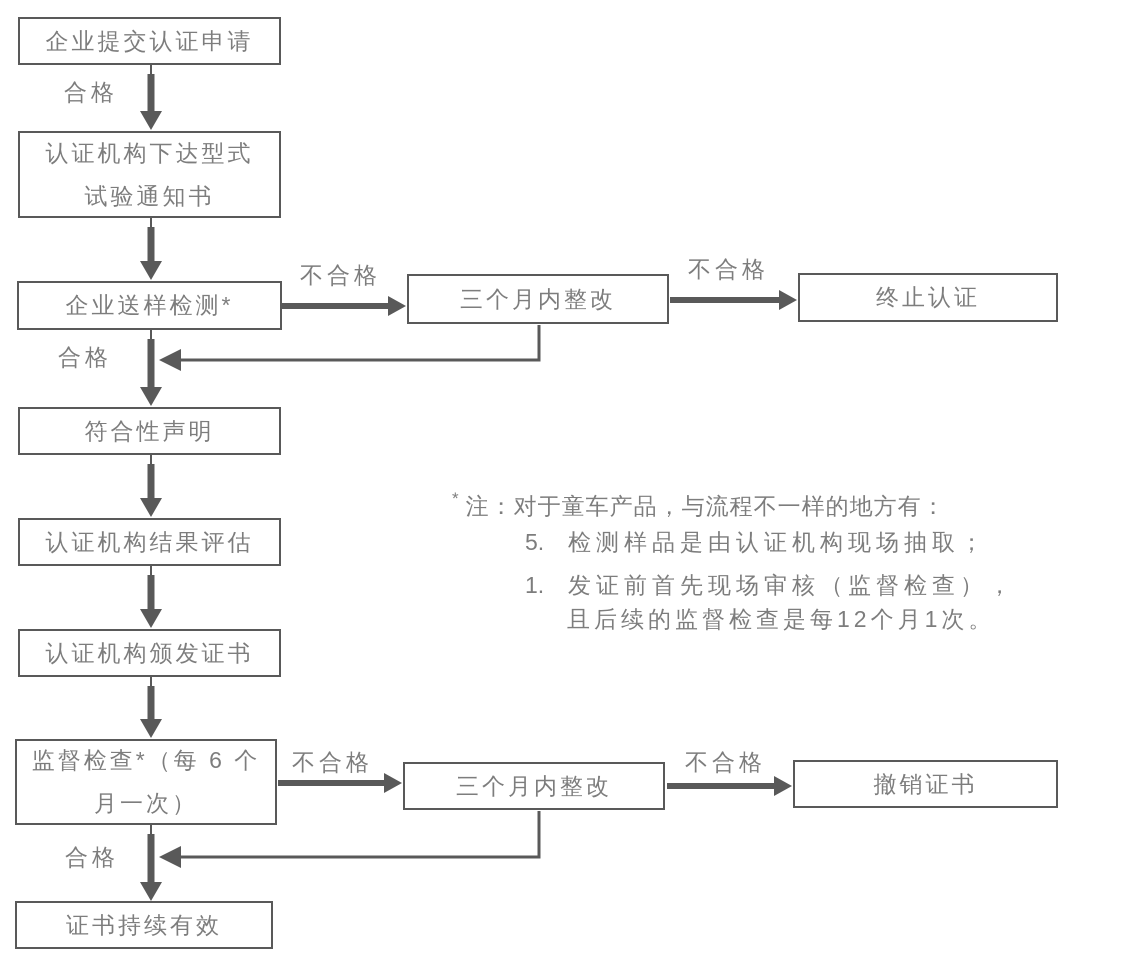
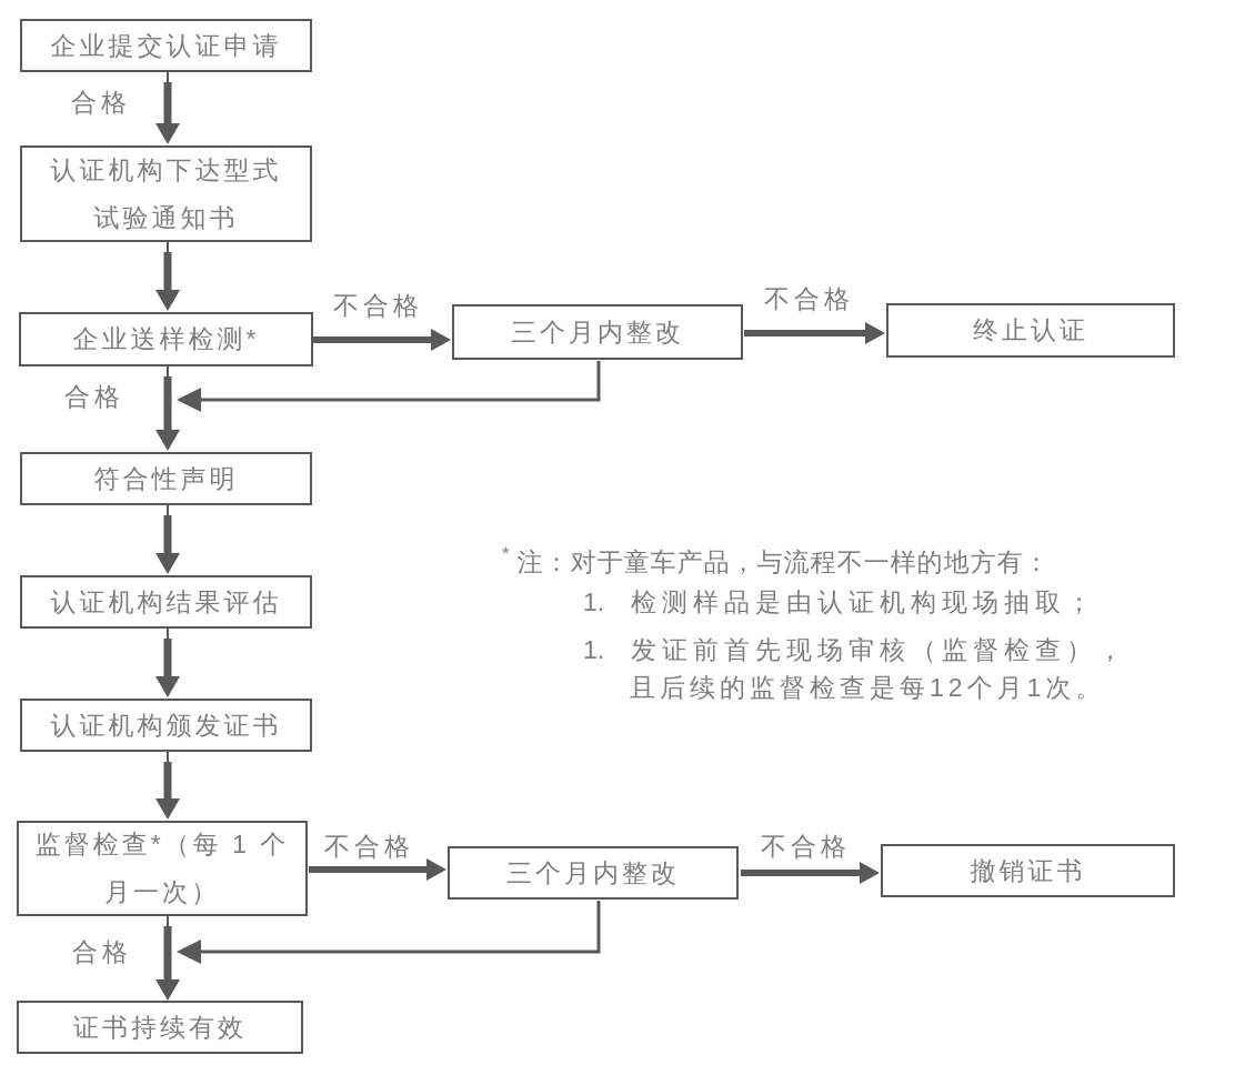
  企业提交认证申请
  认证机构下达型式
  试验通知书
  企业送样检测*
  符合性声明
  认证机构结果评估
  认证机构颁发证书
- 监督检查*（每 6 个
+ 监督检查*（每 1 个
  月一次）
  证书持续有效
  三个月内整改
  终止认证
  三个月内整改
  撤销证书
  合格
  不合格
  不合格
  合格
  不合格
  不合格
  合格
  * 注：对于童车产品，与流程不一样的地方有：
- 5. 检测样品是由认证机构现场抽取；
+ 1. 检测样品是由认证机构现场抽取；
  1. 发证前首先现场审核（监督检查），
  且后续的监督检查是每12个月1次。
